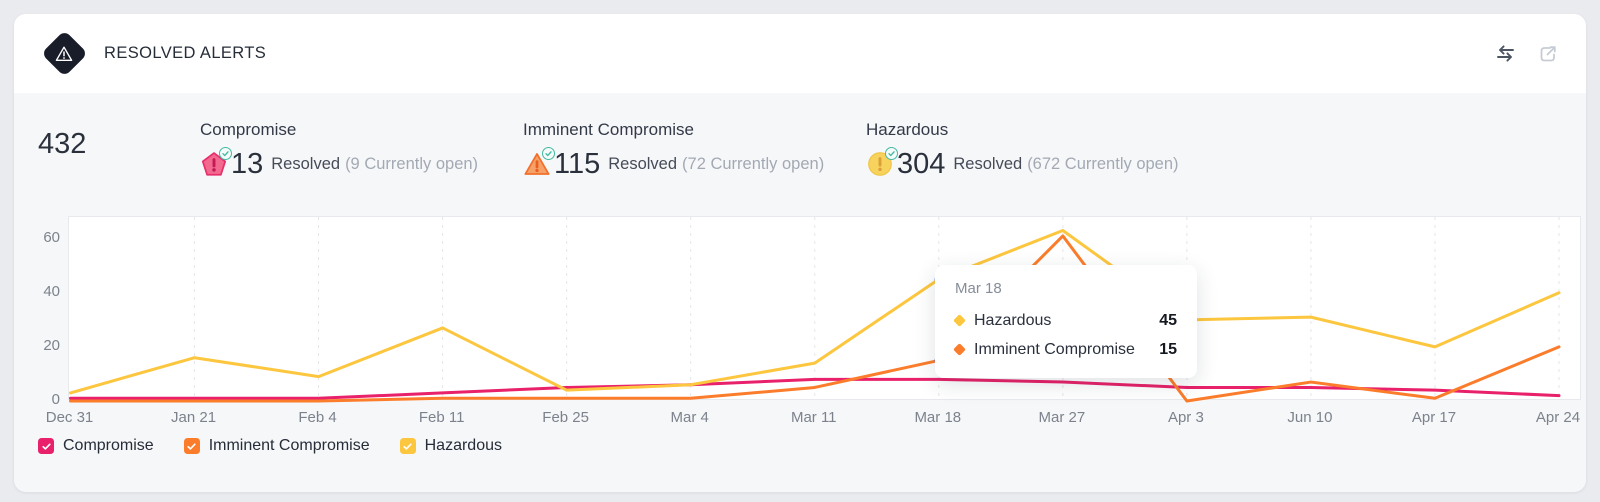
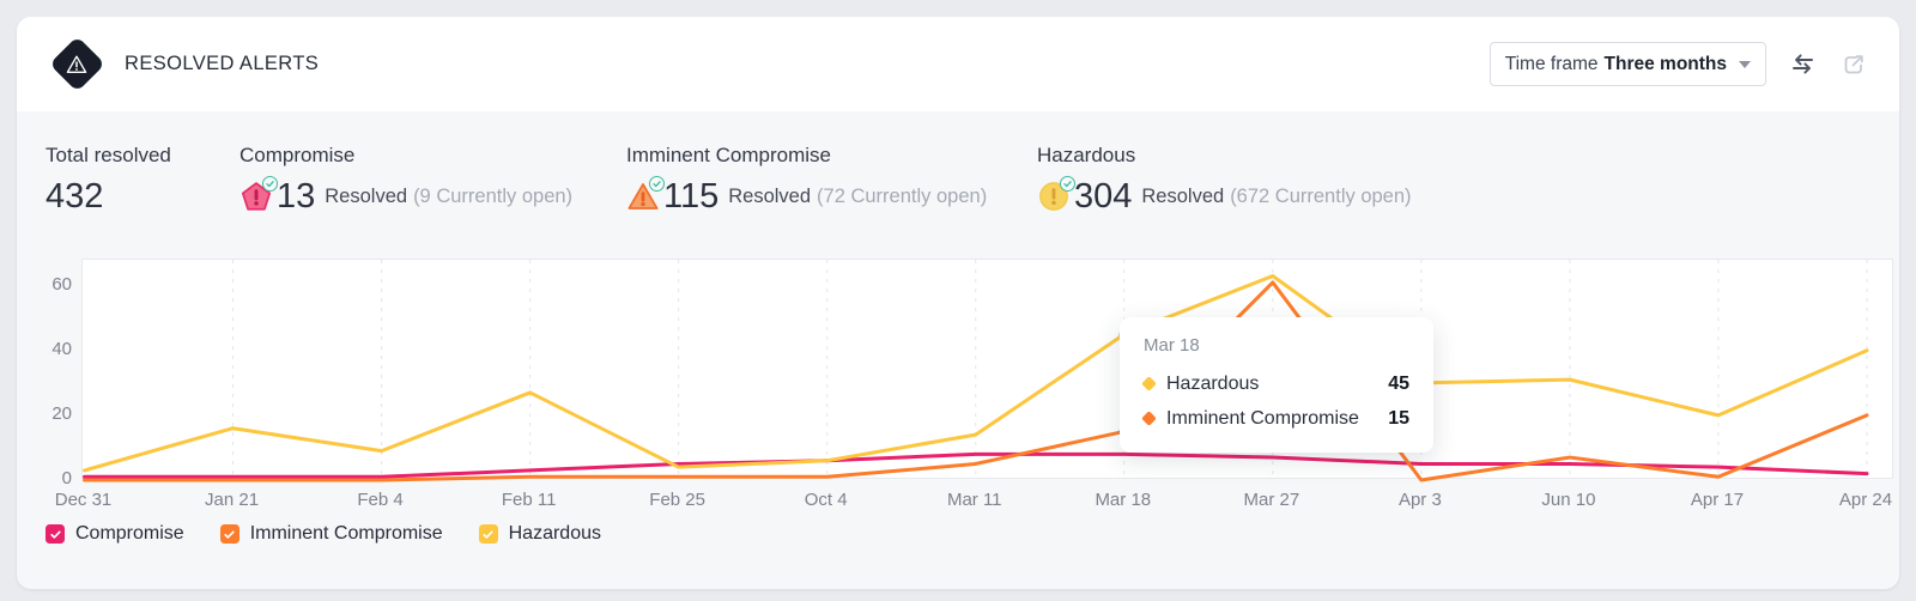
  RESOLVED ALERTS
+ Time frame
+ Three months
+ Total resolved
  432
  Compromise
  13
  Resolved
  (9 Currently open)
  Imminent Compromise
  115
  Resolved
  (72 Currently open)
  Hazardous
  304
  Resolved
  (672 Currently open)
  0
  20
  40
  60
  Dec 31
  Jan 21
  Feb 4
  Feb 11
  Feb 25
- Mar 4
+ Oct 4
  Mar 11
  Mar 18
  Mar 27
  Apr 3
  Jun 10
  Apr 17
  Apr 24
  Mar 18
  Hazardous
  45
  Imminent Compromise
  15
  Compromise
  Imminent Compromise
  Hazardous
